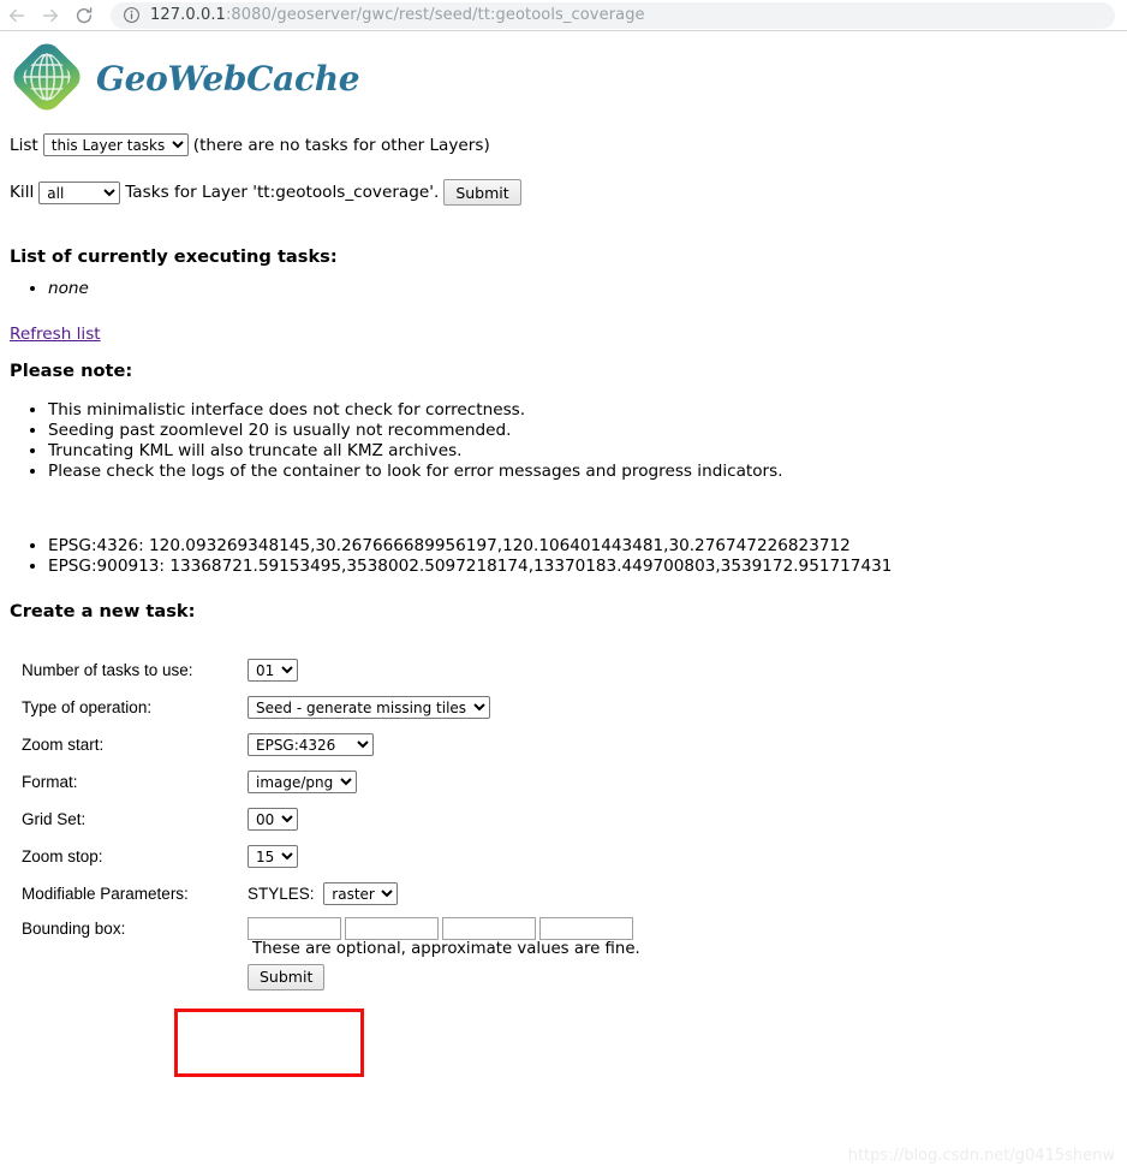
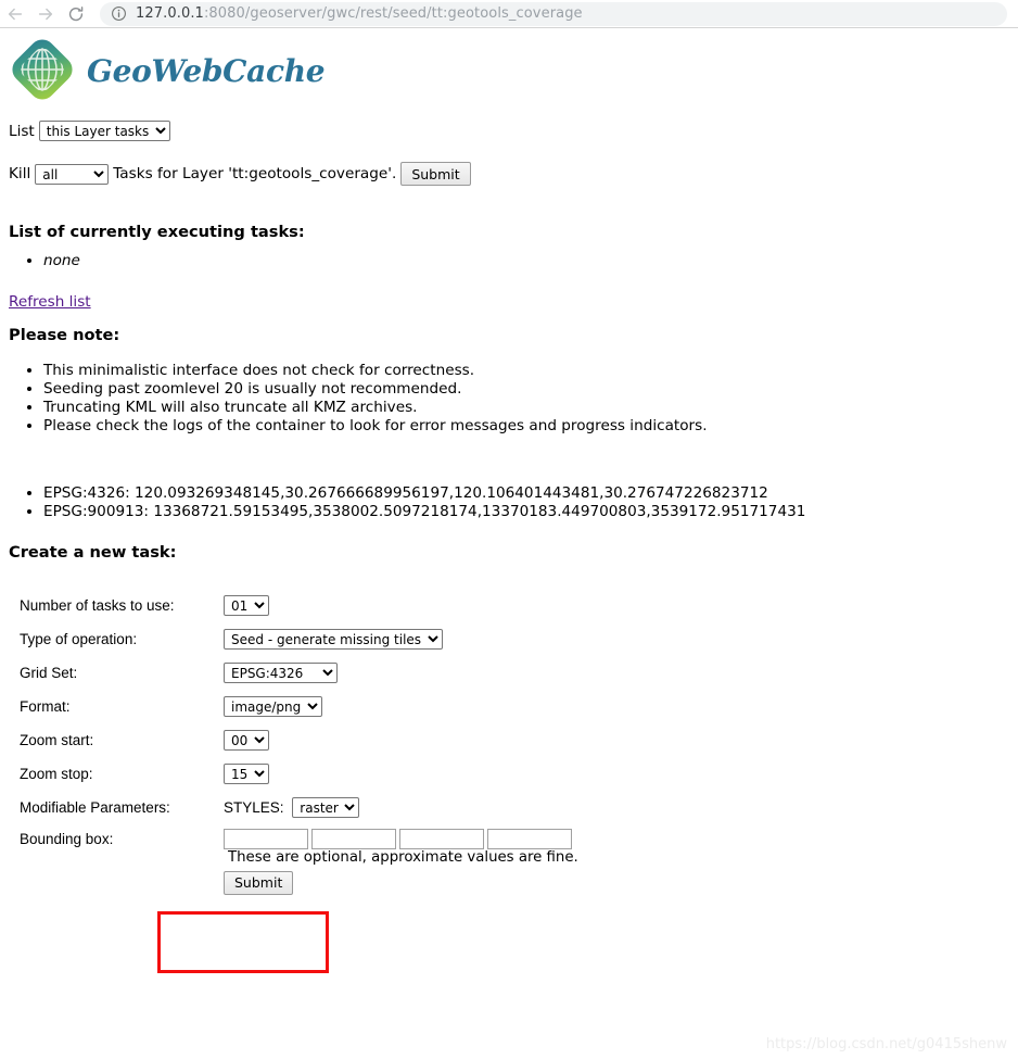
  127.0.0.1:8080/geoserver/gwc/rest/seed/tt:geotools_coverage
  GeoWebCache
  List
  this Layer tasks
- (there are no tasks for other Layers)
  Kill
  all
  Tasks for Layer 'tt:geotools_coverage'.
  Submit
  List of currently executing tasks:
  none
  Refresh list
  Please note:
  This minimalistic interface does not check for correctness.
  Seeding past zoomlevel 20 is usually not recommended.
  Truncating KML will also truncate all KMZ archives.
  Please check the logs of the container to look for error messages and progress indicators.
  EPSG:4326: 120.093269348145,30.267666689956197,120.106401443481,30.276747226823712
  EPSG:900913: 13368721.59153495,3538002.5097218174,13370183.449700803,3539172.951717431
  Create a new task:
  Number of tasks to use:	01
  Type of operation:	Seed - generate missing tiles
- Zoom start:	EPSG:4326
+ Grid Set:	EPSG:4326
  Format:	image/png
- Grid Set:	00
+ Zoom start:	00
  Zoom stop:	15
  Modifiable Parameters:	STYLES: raster
  Bounding box:	These are optional, approximate values are fine.
  	Submit
